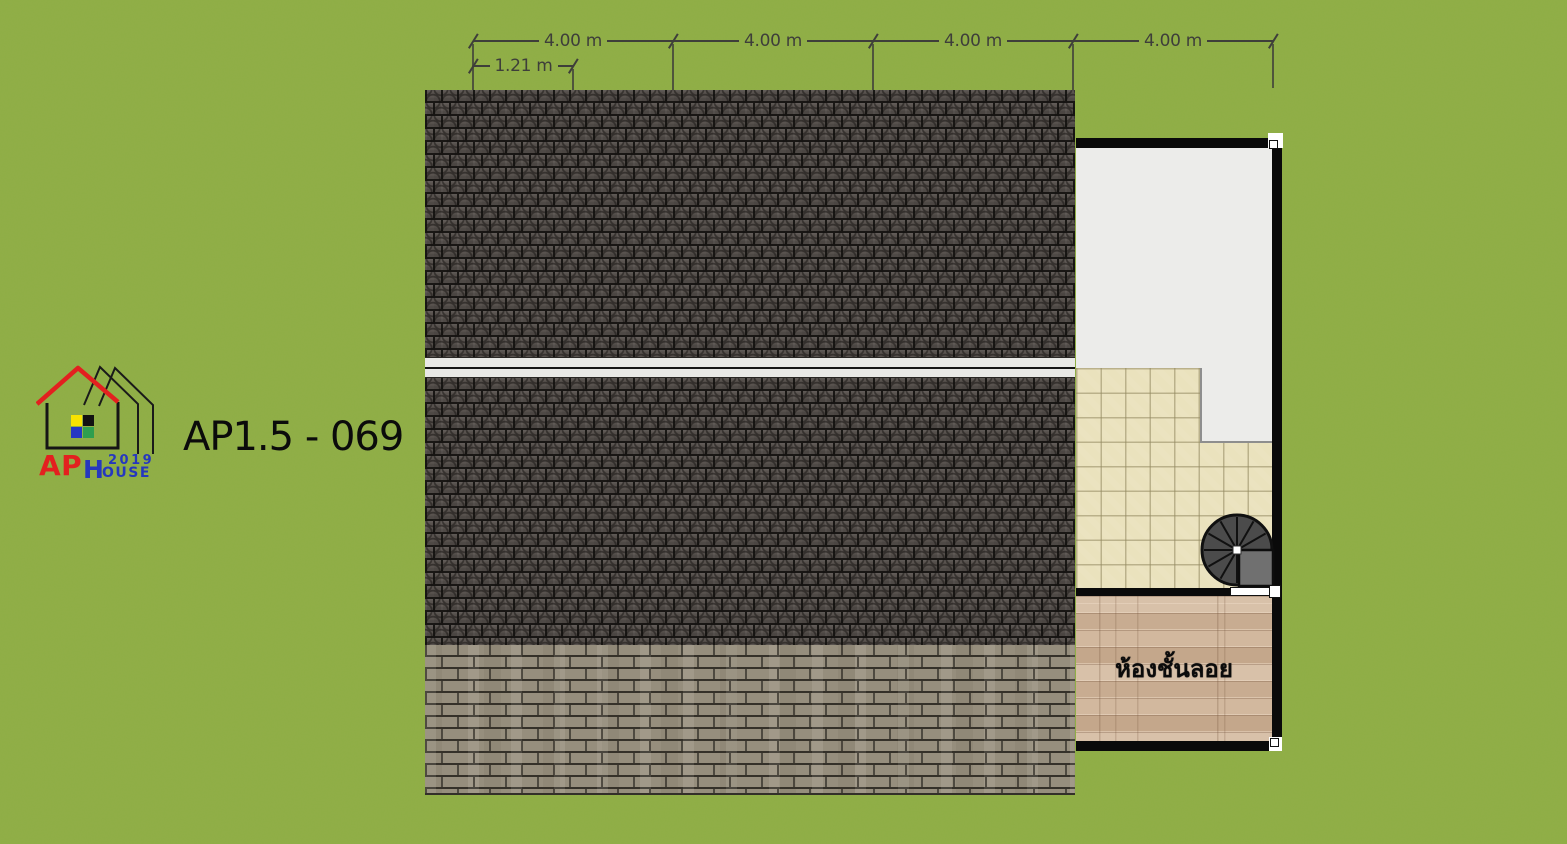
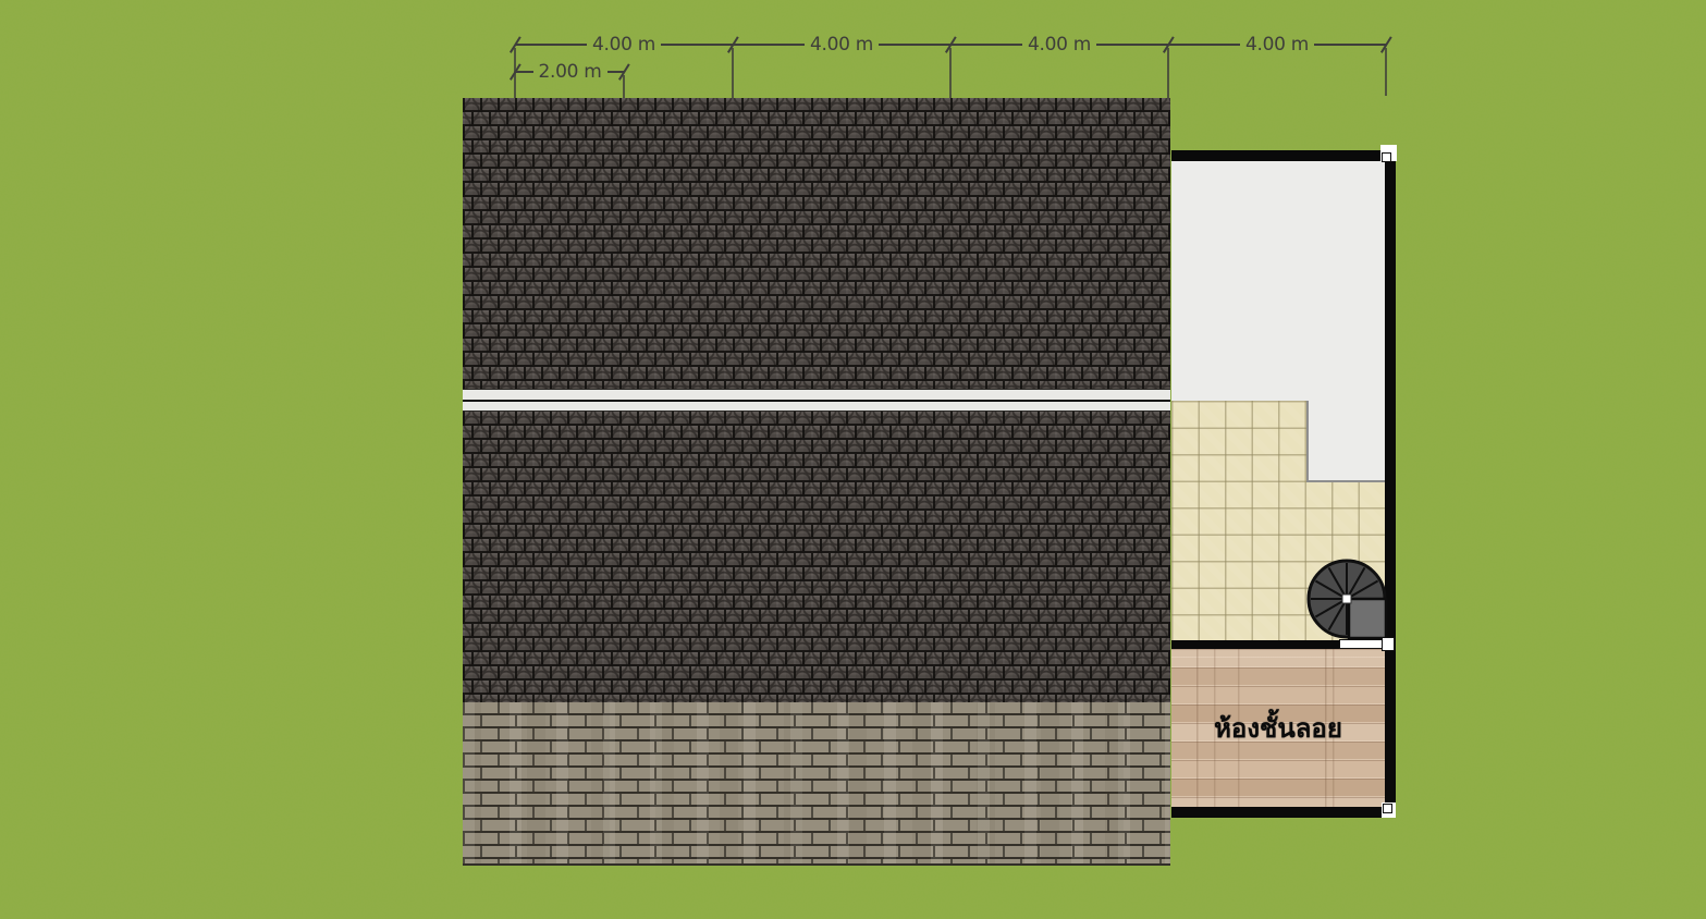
  4.00 m
  4.00 m
  4.00 m
  4.00 m
- 1.21 m
+ 2.00 m
  ห้องชั้นลอย
- AP
- H
- 2019
- OUSE
- AP1.5 - 069
